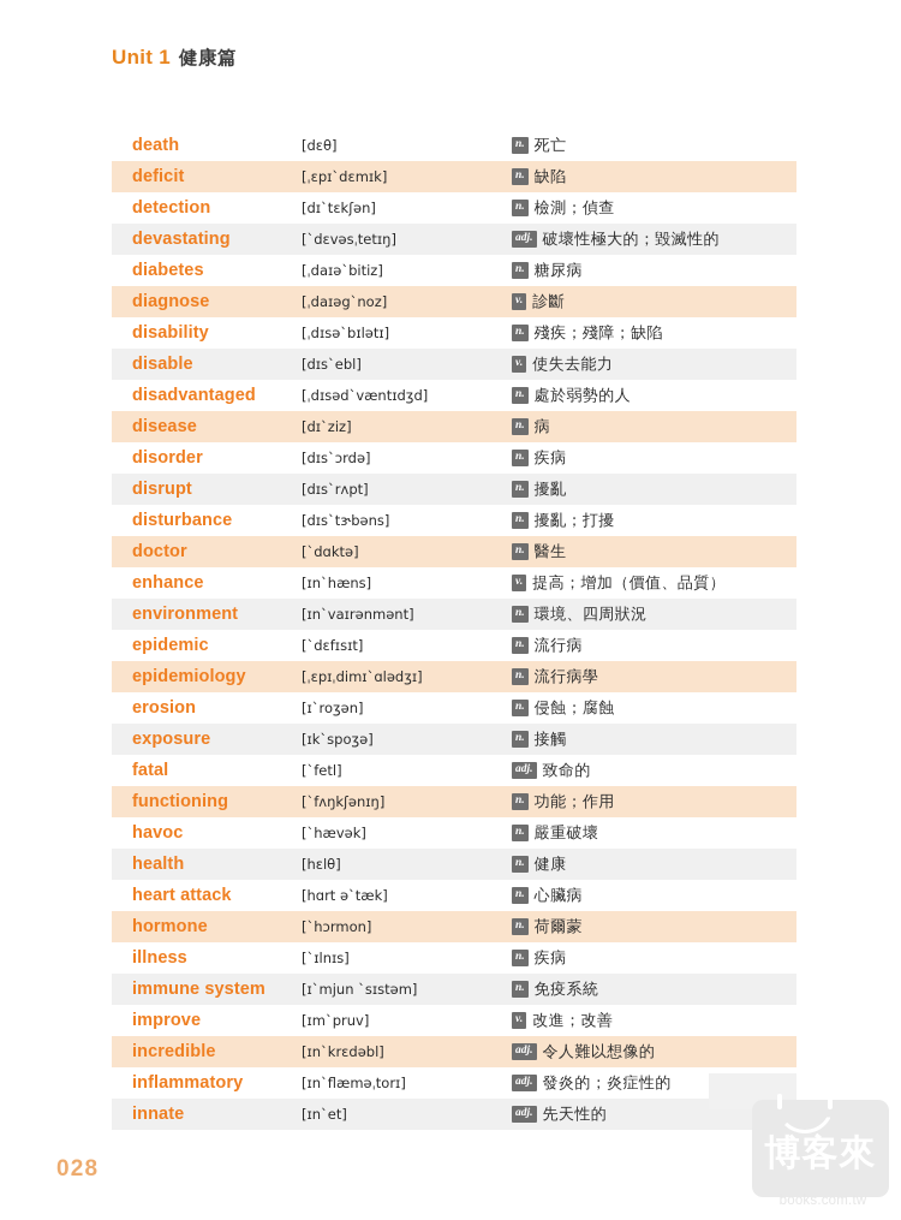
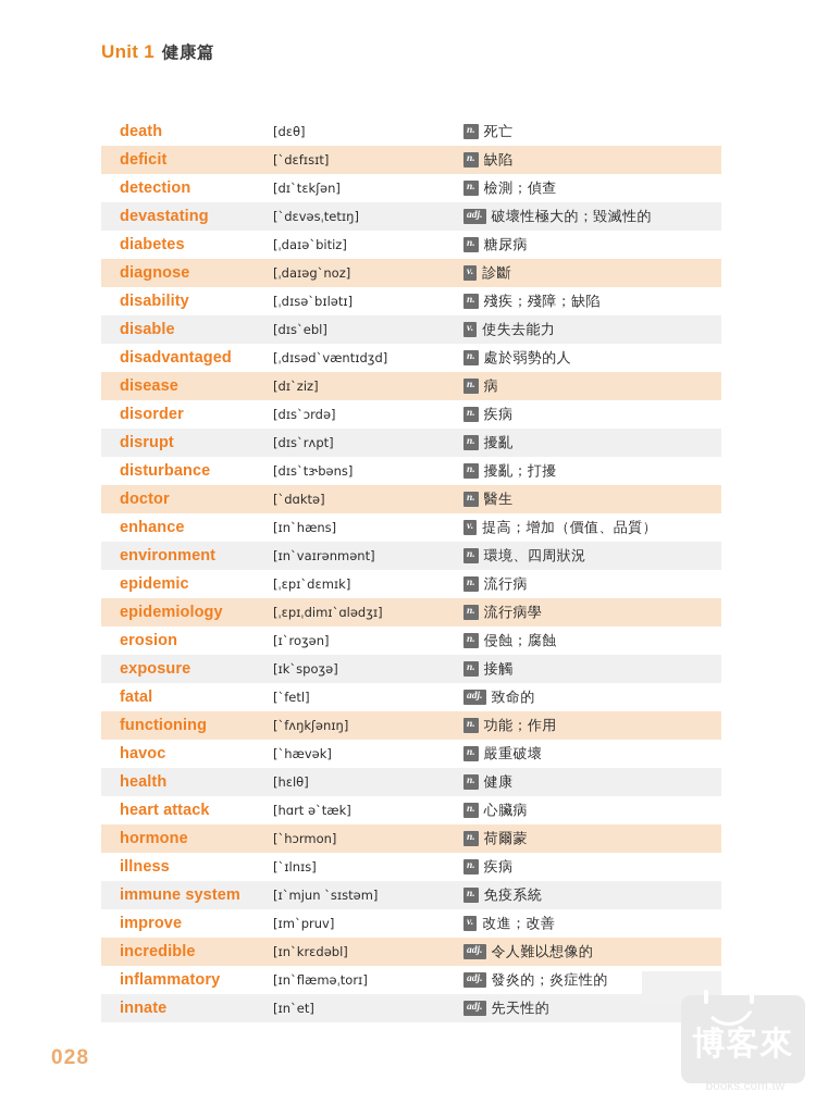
  Unit 1
  健康篇
  death
  [dɛθ]
  n.
  死亡
  deficit
- [ˌɛpɪˋdɛmɪk]
+ [ˋdɛfɪsɪt]
  n.
  缺陷
  detection
  [dɪˋtɛkʃən]
  n.
  檢測；偵查
  devastating
  [ˋdɛvəsˌtetɪŋ]
  adj.
  破壞性極大的；毀滅性的
  diabetes
  [ˌdaɪəˋbitiz]
  n.
  糖尿病
  diagnose
  [ˌdaɪəgˋnoz]
  v.
  診斷
  disability
  [ˌdɪsəˋbɪlətɪ]
  n.
  殘疾；殘障；缺陷
  disable
  [dɪsˋebl]
  v.
  使失去能力
  disadvantaged
  [ˌdɪsədˋvæntɪdʒd]
  n.
  處於弱勢的人
  disease
  [dɪˋziz]
  n.
  病
  disorder
  [dɪsˋɔrdə]
  n.
  疾病
  disrupt
  [dɪsˋrʌpt]
  n.
  擾亂
  disturbance
  [dɪsˋtɝbəns]
  n.
  擾亂；打擾
  doctor
  [ˋdɑktə]
  n.
  醫生
  enhance
  [ɪnˋhæns]
  v.
  提高；增加（價值、品質）
  environment
  [ɪnˋvaɪrənmənt]
  n.
  環境、四周狀況
  epidemic
- [ˋdɛfɪsɪt]
+ [ˌɛpɪˋdɛmɪk]
  n.
  流行病
  epidemiology
  [ˌɛpɪˌdimɪˋɑlədʒɪ]
  n.
  流行病學
  erosion
  [ɪˋroʒən]
  n.
  侵蝕；腐蝕
  exposure
  [ɪkˋspoʒə]
  n.
  接觸
  fatal
  [ˋfetl]
  adj.
  致命的
  functioning
  [ˋfʌŋkʃənɪŋ]
  n.
  功能；作用
  havoc
  [ˋhævək]
  n.
  嚴重破壞
  health
  [hɛlθ]
  n.
  健康
  heart attack
  [hɑrt əˋtæk]
  n.
  心臟病
  hormone
  [ˋhɔrmon]
  n.
  荷爾蒙
  illness
  [ˋɪlnɪs]
  n.
  疾病
  immune system
  [ɪˋmjun ˋsɪstəm]
  n.
  免疫系統
  improve
  [ɪmˋpruv]
  v.
  改進；改善
  incredible
  [ɪnˋkrɛdəbl]
  adj.
  令人難以想像的
  inflammatory
  [ɪnˋflæməˌtorɪ]
  adj.
  發炎的；炎症性的
  innate
  [ɪnˋet]
  adj.
  先天性的
  028
  books.com.tw
